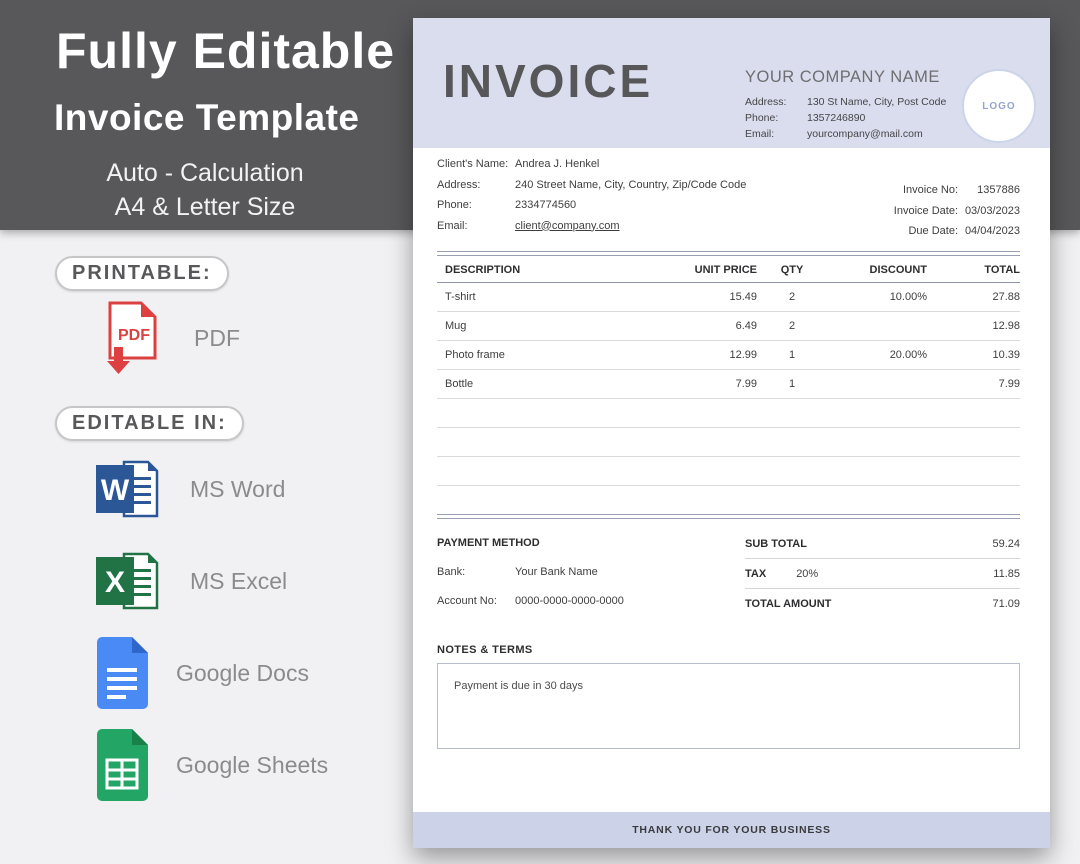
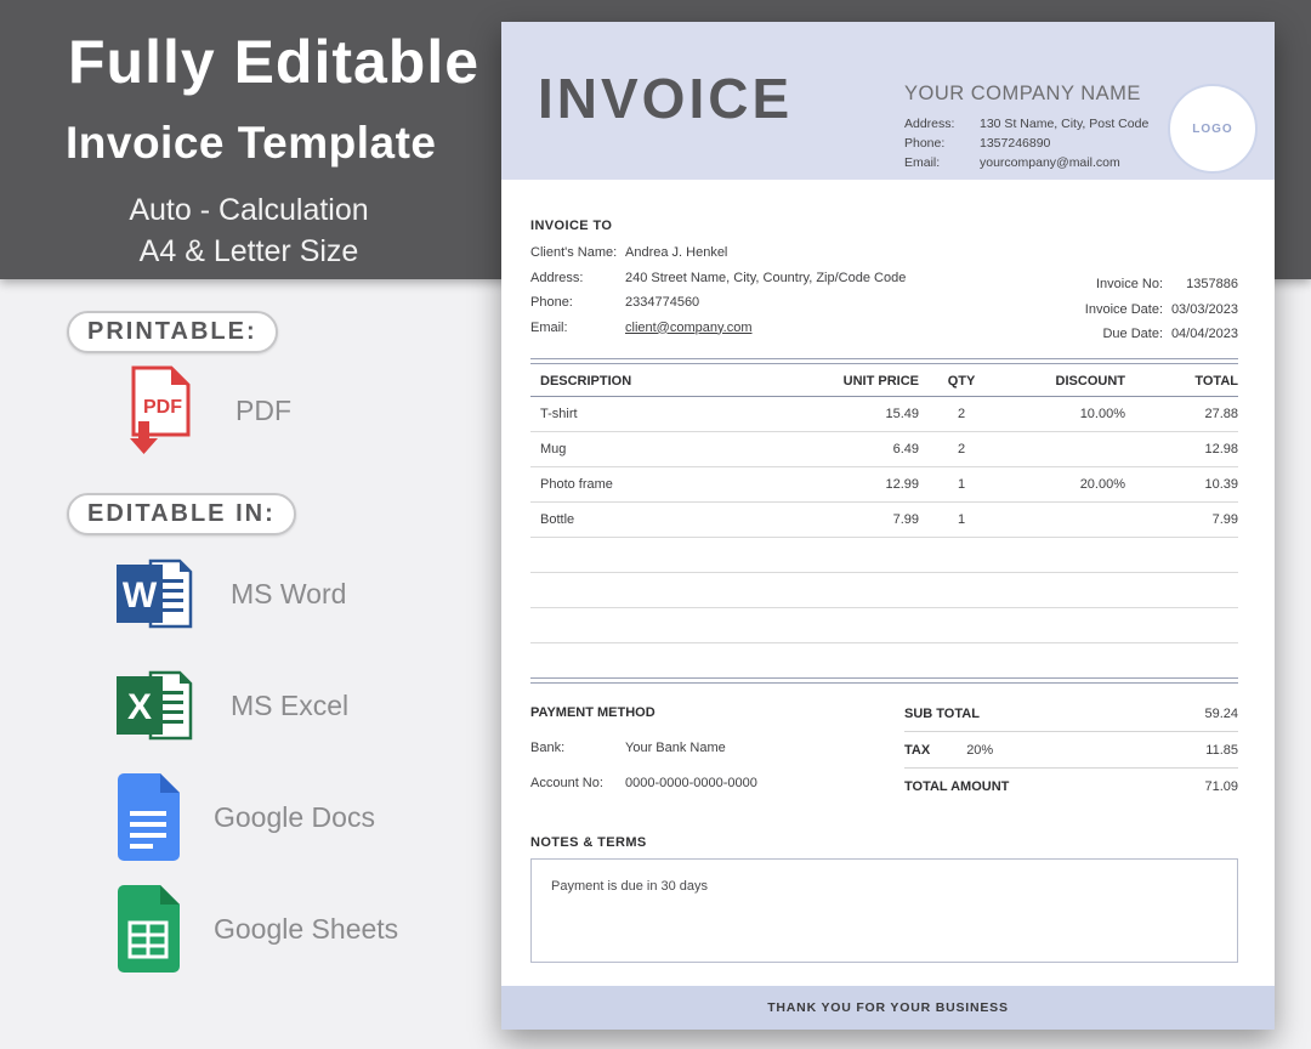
  Fully Editable
  Invoice Template
  Auto - Calculation
  A4 & Letter Size
  PRINTABLE:
  PDF
  PDF
  EDITABLE IN:
  W
  MS Word
  X
  MS Excel
  Google Docs
  Google Sheets
  INVOICE
  YOUR COMPANY NAME
  Address:
  130 St Name, City, Post Code
  Phone:
  1357246890
  Email:
  yourcompany@mail.com
  LOGO
+ INVOICE TO
  Client's Name:
  Andrea J. Henkel
  Address:
  240 Street Name, City, Country, Zip/Code Code
  Phone:
  2334774560
  Email:
  client@company.com
  Invoice No:
  1357886
  Invoice Date:
  03/03/2023
  Due Date:
  04/04/2023
  DESCRIPTION
  UNIT PRICE
  QTY
  DISCOUNT
  TOTAL
  T-shirt
  15.49
  2
  10.00%
  27.88
  Mug
  6.49
  2
  12.98
  Photo frame
  12.99
  1
  20.00%
  10.39
  Bottle
  7.99
  1
  7.99
  PAYMENT METHOD
  Bank:
  Your Bank Name
  Account No:
  0000-0000-0000-0000
  SUB TOTAL
  59.24
  TAX
  20%
  11.85
  TOTAL AMOUNT
  71.09
  NOTES & TERMS
  Payment is due in 30 days
  THANK YOU FOR YOUR BUSINESS
